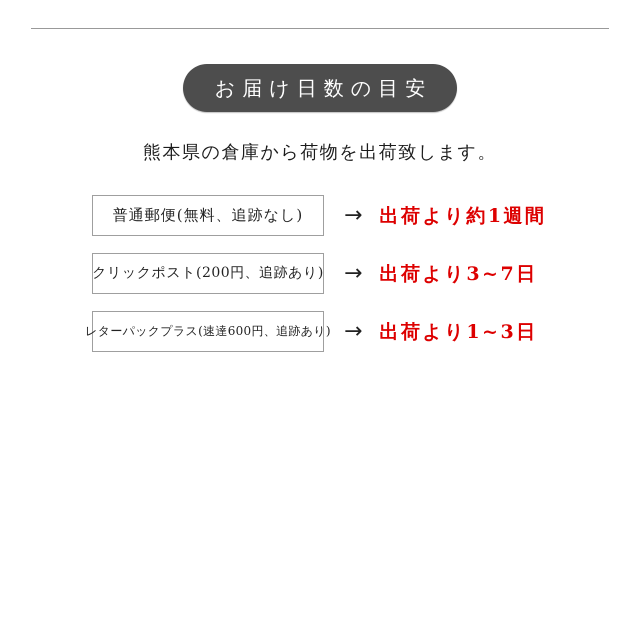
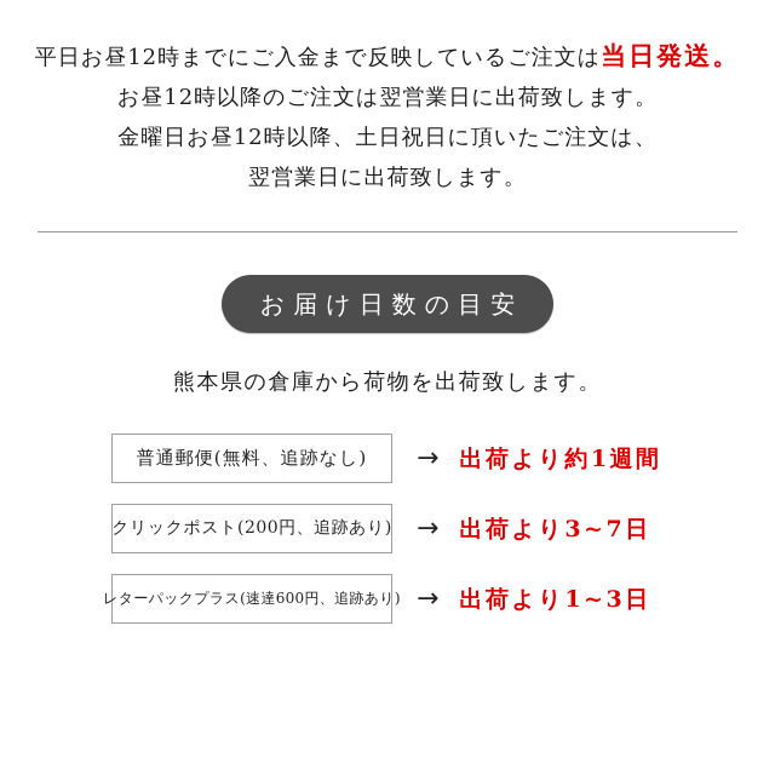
+ 平日お昼12時までにご入金まで反映しているご注文は当日発送。
+ お昼12時以降のご注文は翌営業日に出荷致します。
+ 金曜日お昼12時以降、土日祝日に頂いたご注文は、
+ 翌営業日に出荷致します。
  お届け日数の目安
  熊本県の倉庫から荷物を出荷致します。
  普通郵便(無料、追跡なし)
  →
  出荷より約1週間
  クリックポスト(200円、追跡あり)
  →
  出荷より3~7日
  レターパックプラス(速達600円、追跡あり)
  →
  出荷より1~3日
